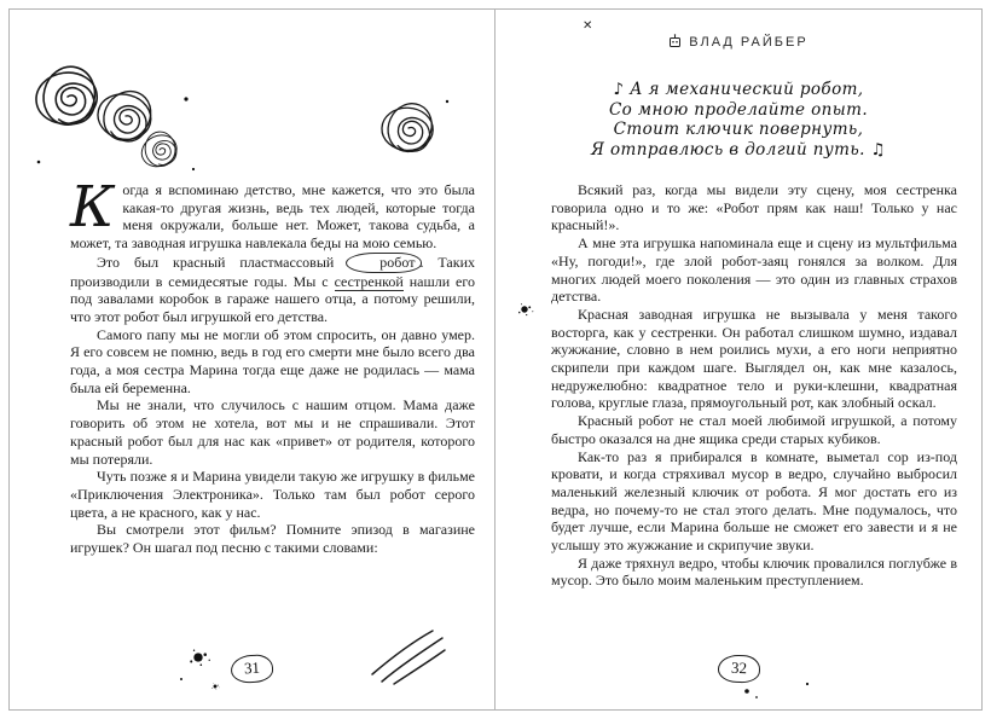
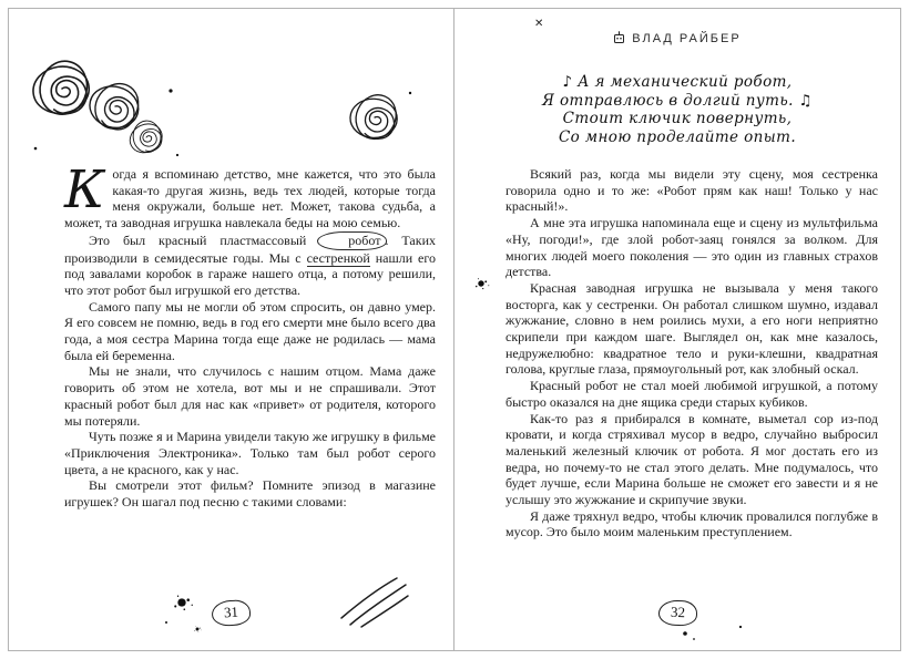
  К
  огда я вспоминаю детство, мне кажется, что это была какая-то другая жизнь, ведь тех людей, которые тогда меня окружали, больше нет. Может, такова судьба, а может, та заводная игрушка навлекала беды на мою семью.
  Это был красный пластмассовый робот . Таких производили в семидесятые годы. Мы с сестренкой нашли его под завалами коробок в гараже нашего отца, а потому решили, что этот робот был игрушкой его детства.
  Самого папу мы не могли об этом спросить, он давно умер. Я его совсем не помню, ведь в год его смерти мне было всего два года, а моя сестра Марина тогда еще даже не родилась — мама была ей беременна.
  Мы не знали, что случилось с нашим отцом. Мама даже говорить об этом не хотела, вот мы и не спрашивали. Этот красный робот был для нас как «привет» от родителя, которого мы потеряли.
  Чуть позже я и Марина увидели такую же игрушку в фильме «Приключения Электроника». Только там был робот серого цвета, а не красного, как у нас.
  Вы смотрели этот фильм? Помните эпизод в магазине игрушек? Он шагал под песню с такими словами:
  ✕
  ВЛАД РАЙБЕР
  ♪ А я механический робот,
- Со мною проделайте опыт.
+ Я отправлюсь в долгий путь. ♫
  Стоит ключик повернуть,
- Я отправлюсь в долгий путь. ♫
+ Со мною проделайте опыт.
  Всякий раз, когда мы видели эту сцену, моя сестренка говорила одно и то же: «Робот прям как наш! Только у нас красный!».
  А мне эта игрушка напоминала еще и сцену из мультфильма «Ну, погоди!», где злой робот-заяц гонялся за волком. Для многих людей моего поколения — это один из главных страхов детства.
  Красная заводная игрушка не вызывала у меня такого восторга, как у сестренки. Он работал слишком шумно, издавал жужжание, словно в нем роились мухи, а его ноги неприятно скрипели при каждом шаге. Выглядел он, как мне казалось, недружелюбно: квадратное тело и руки-клешни, квадратная голова, круглые глаза, прямоугольный рот, как злобный оскал.
  Красный робот не стал моей любимой игрушкой, а потому быстро оказался на дне ящика среди старых кубиков.
  Как-то раз я прибирался в комнате, выметал сор из-под кровати, и когда стряхивал мусор в ведро, случайно выбросил маленький железный ключик от робота. Я мог достать его из ведра, но почему-то не стал этого делать. Мне подумалось, что будет лучше, если Марина больше не сможет его завести и я не услышу это жужжание и скрипучие звуки.
  Я даже тряхнул ведро, чтобы ключик провалился поглубже в мусор. Это было моим маленьким преступлением.
